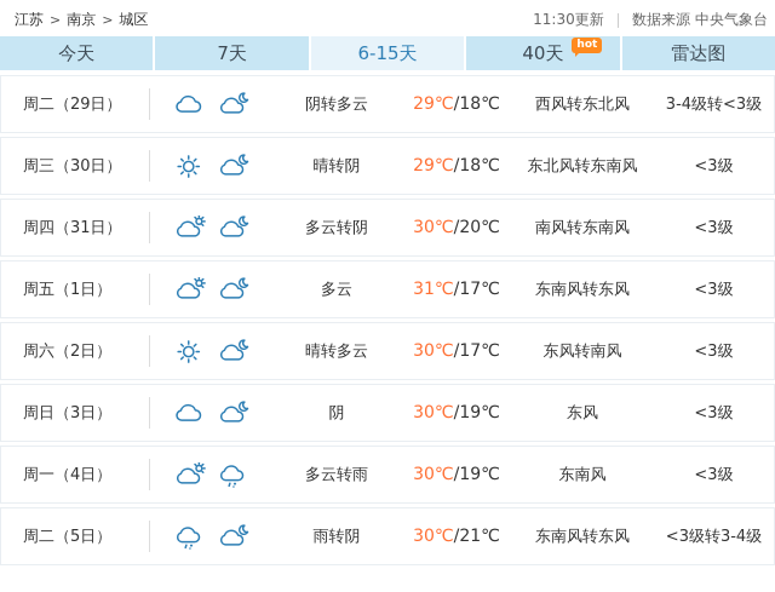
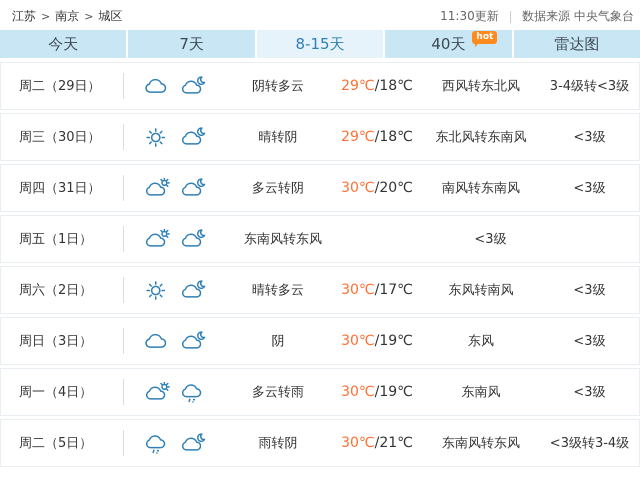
  江苏 > 南京 > 城区
  11:30更新 ｜ 数据来源 中央气象台
  今天
  7天
- 6-15天
+ 8-15天
  40天
  hot
  雷达图
  周二（29日）
  阴转多云
  29℃/18℃
  西风转东北风
  3-4级转<3级
  周三（30日）
  晴转阴
  29℃/18℃
  东北风转东南风
  <3级
  周四（31日）
  多云转阴
  30℃/20℃
  南风转东南风
  <3级
  周五（1日）
- 多云
- 31℃/17℃
  东南风转东风
  <3级
  周六（2日）
  晴转多云
  30℃/17℃
  东风转南风
  <3级
  周日（3日）
  阴
  30℃/19℃
  东风
  <3级
  周一（4日）
  多云转雨
  30℃/19℃
  东南风
  <3级
  周二（5日）
  雨转阴
  30℃/21℃
  东南风转东风
  <3级转3-4级
